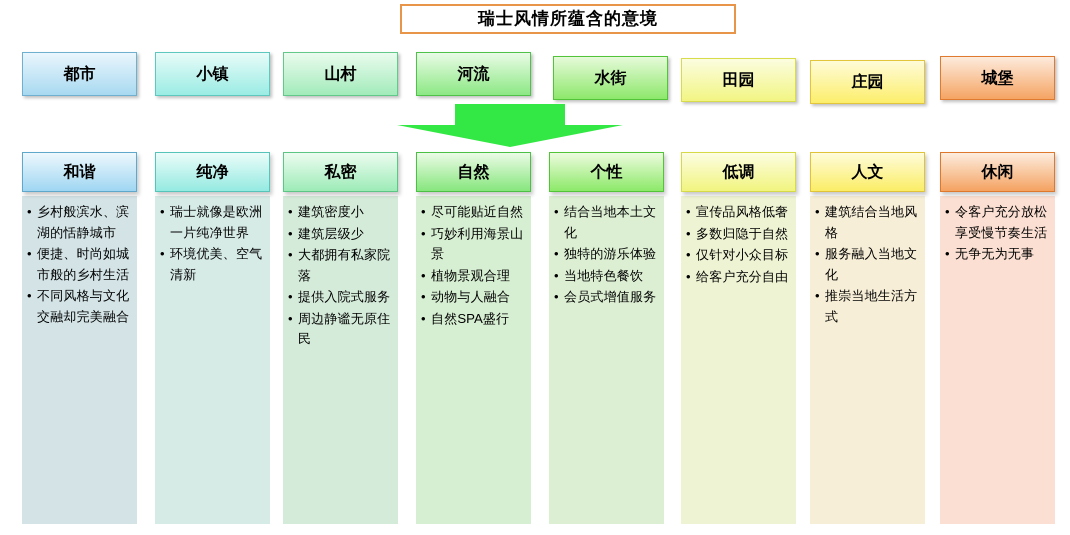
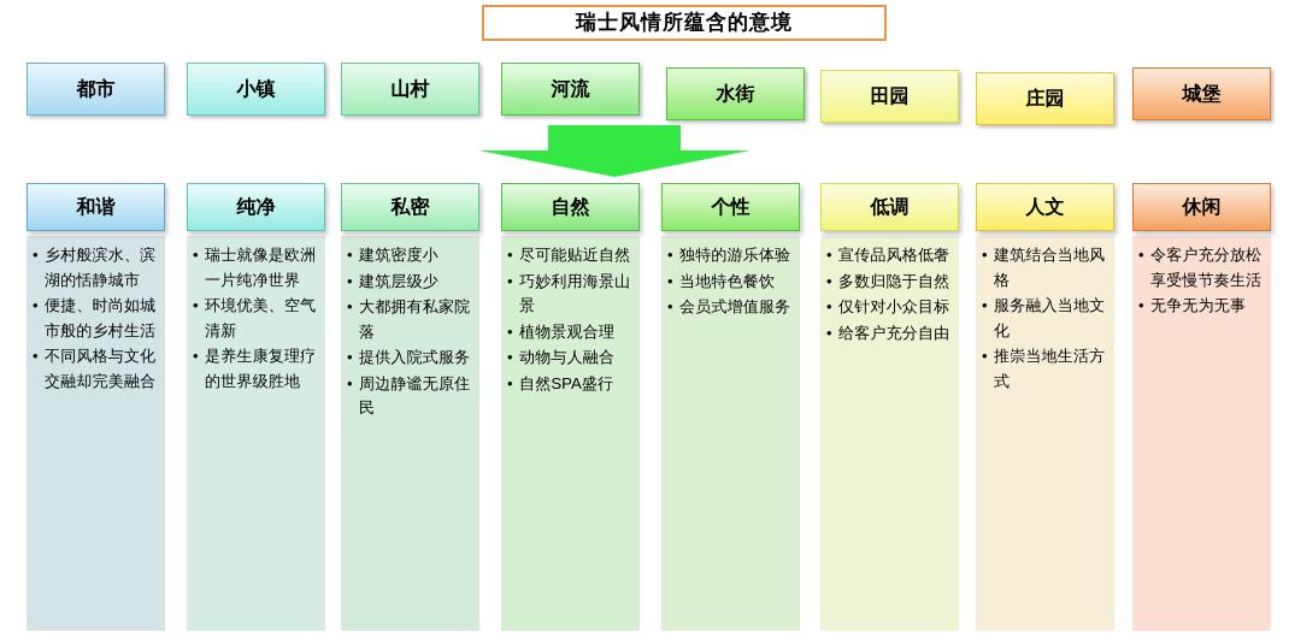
  瑞士风情所蕴含的意境
  都市
  小镇
  山村
  河流
  水街
  田园
  庄园
  城堡
  乡村般滨水、滨湖的恬静城市
  便捷、时尚如城市般的乡村生活
  不同风格与文化交融却完美融合
  和谐
  瑞士就像是欧洲一片纯净世界
  环境优美、空气清新
+ 是养生康复理疗的世界级胜地
  纯净
  建筑密度小
  建筑层级少
  大都拥有私家院落
  提供入院式服务
  周边静谧无原住民
  私密
  尽可能贴近自然
  巧妙利用海景山景
  植物景观合理
  动物与人融合
  自然SPA盛行
  自然
- 结合当地本土文化
  独特的游乐体验
  当地特色餐饮
  会员式增值服务
  个性
  宣传品风格低奢
  多数归隐于自然
  仅针对小众目标
  给客户充分自由
  低调
  建筑结合当地风格
  服务融入当地文化
  推崇当地生活方式
  人文
  令客户充分放松享受慢节奏生活
  无争无为无事
  休闲
